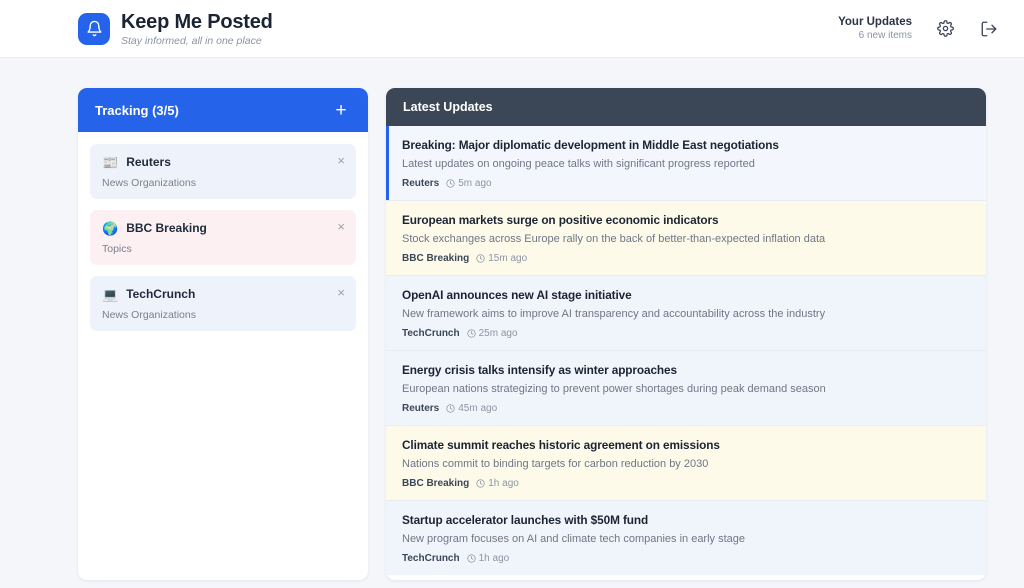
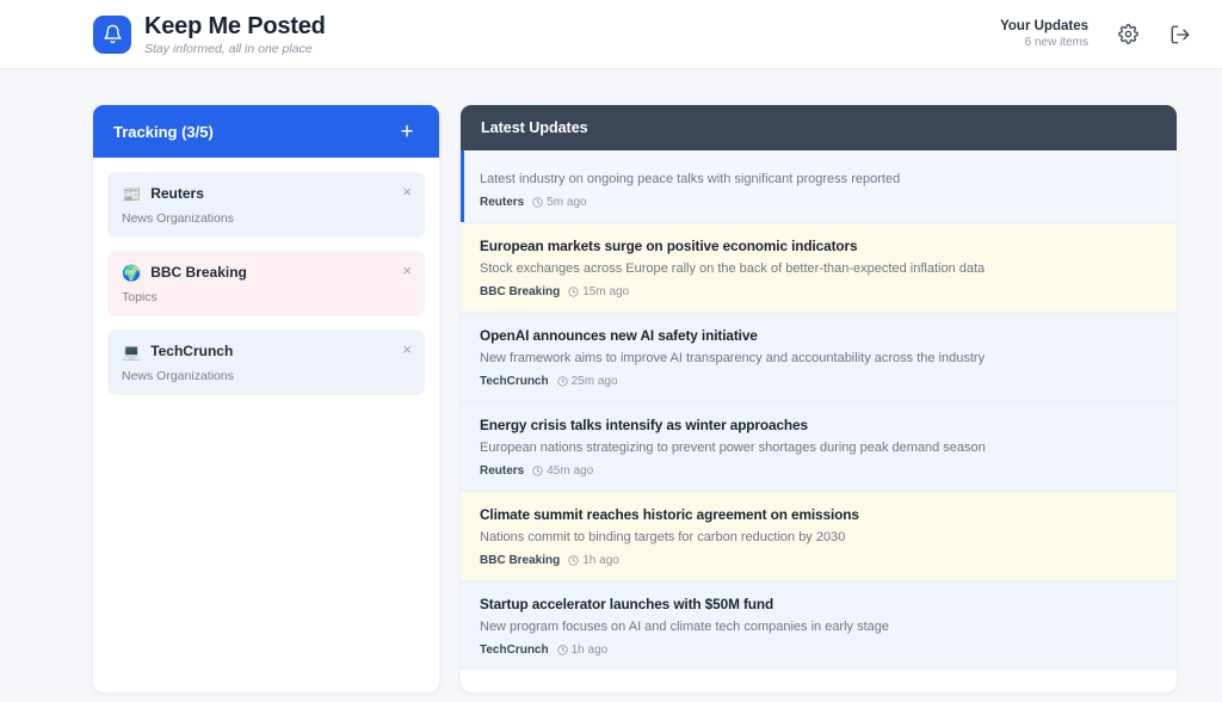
  Keep Me Posted
  Stay informed, all in one place
  Your Updates
  6 new items
  Tracking (3/5)
  +
  📰
  Reuters
  ×
  News Organizations
  🌍
  BBC Breaking
  ×
  Topics
  💻
  TechCrunch
  ×
  News Organizations
  Latest Updates
- Breaking: Major diplomatic development in Middle East negotiations
- Latest updates on ongoing peace talks with significant progress reported
+ Latest industry on ongoing peace talks with significant progress reported
  Reuters
  5m ago
  European markets surge on positive economic indicators
  Stock exchanges across Europe rally on the back of better-than-expected inflation data
  BBC Breaking
  15m ago
- OpenAI announces new AI stage initiative
+ OpenAI announces new AI safety initiative
  New framework aims to improve AI transparency and accountability across the industry
  TechCrunch
  25m ago
  Energy crisis talks intensify as winter approaches
  European nations strategizing to prevent power shortages during peak demand season
  Reuters
  45m ago
  Climate summit reaches historic agreement on emissions
  Nations commit to binding targets for carbon reduction by 2030
  BBC Breaking
  1h ago
  Startup accelerator launches with $50M fund
  New program focuses on AI and climate tech companies in early stage
  TechCrunch
  1h ago
